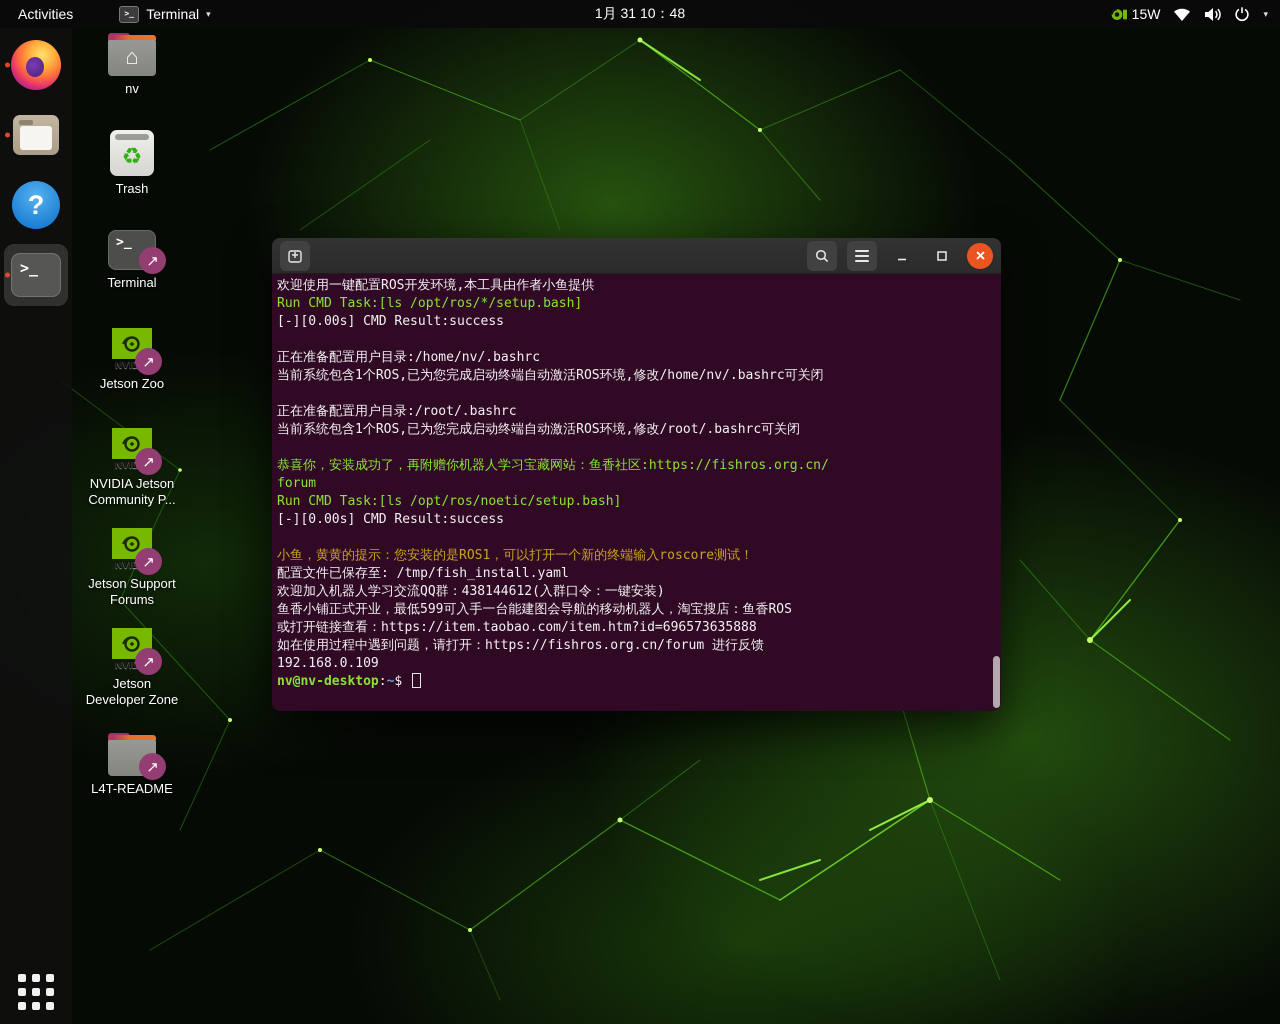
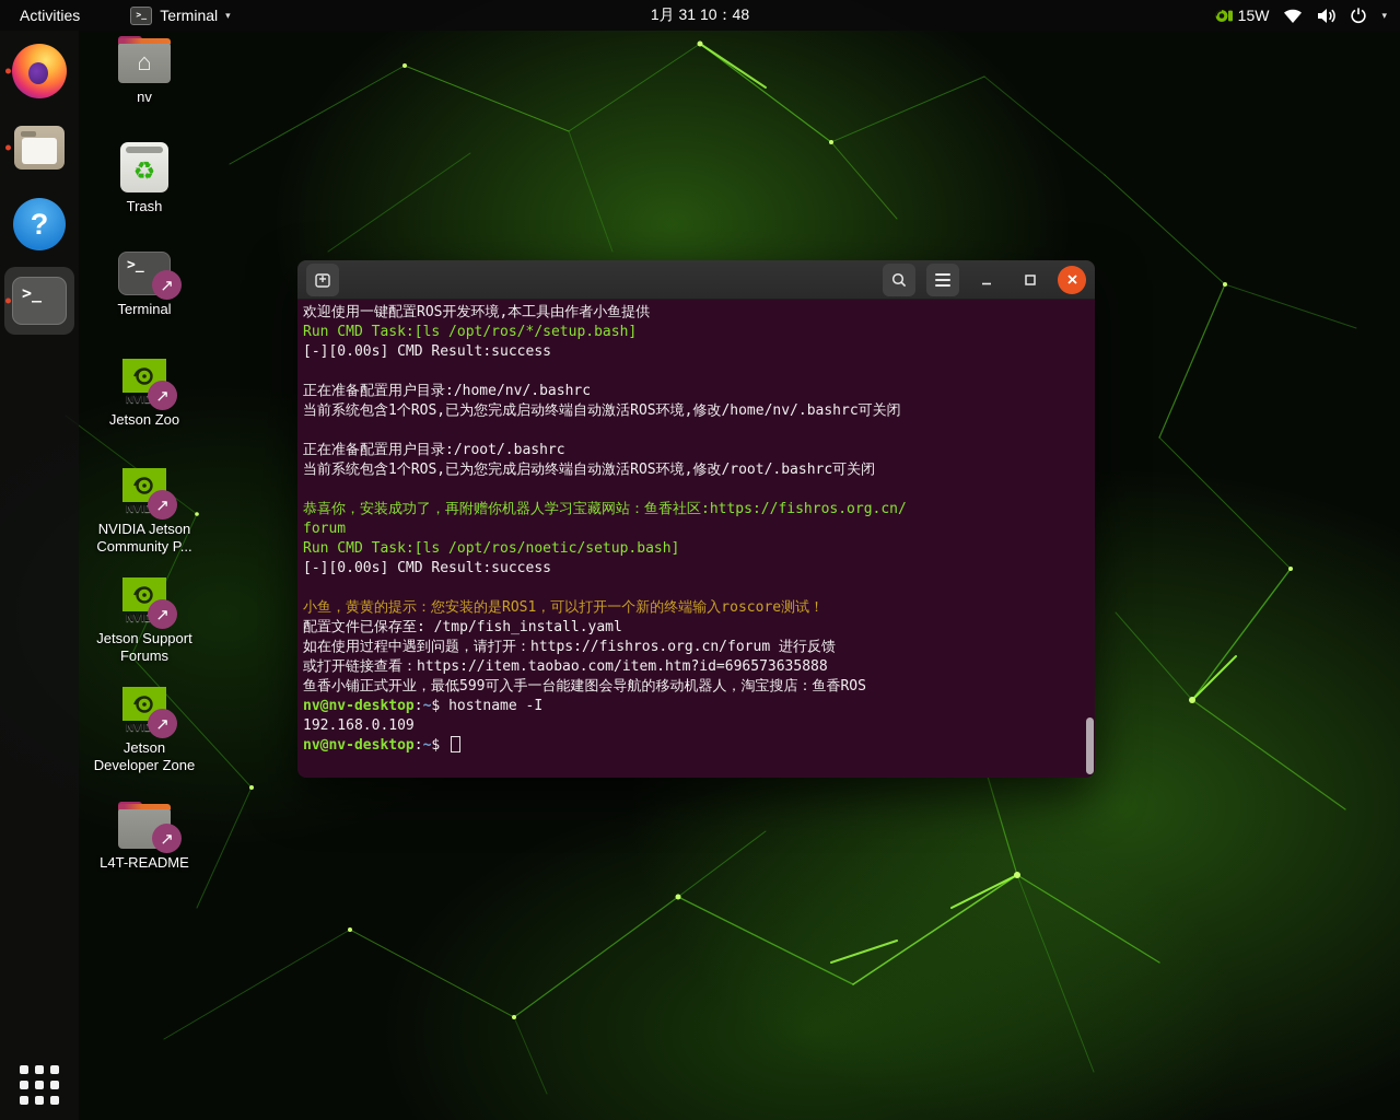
  Activities
  >_
  Terminal
  ▾
  1月 31 10：48
  15W
  ▾
  ?
  >_
  ⌂
  nv
  ♻
  Trash
  >_
  ↗
  Terminal
  ↗
  Jetson Zoo
  ↗
  NVIDIA Jetson Community P...
  ↗
  Jetson Support Forums
  ↗
  Jetson Developer Zone
  ↗
  L4T-README
  欢迎使用一键配置ROS开发环境,本工具由作者小鱼提供
  Run CMD Task:[ls /opt/ros/*/setup.bash]
  [-][0.00s] CMD Result:success
  正在准备配置用户目录:/home/nv/.bashrc
  当前系统包含1个ROS,已为您完成启动终端自动激活ROS环境,修改/home/nv/.bashrc可关闭
  正在准备配置用户目录:/root/.bashrc
  当前系统包含1个ROS,已为您完成启动终端自动激活ROS环境,修改/root/.bashrc可关闭
  恭喜你，安装成功了，再附赠你机器人学习宝藏网站：鱼香社区:https://fishros.org.cn/
  forum
  Run CMD Task:[ls /opt/ros/noetic/setup.bash]
  [-][0.00s] CMD Result:success
  小鱼，黄黄的提示：您安装的是ROS1，可以打开一个新的终端输入roscore测试！
  配置文件已保存至: /tmp/fish_install.yaml
- 欢迎加入机器人学习交流QQ群：438144612(入群口令：一键安装)
- 鱼香小铺正式开业，最低599可入手一台能建图会导航的移动机器人，淘宝搜店：鱼香ROS
+ 如在使用过程中遇到问题，请打开：https://fishros.org.cn/forum 进行反馈
  或打开链接查看：https://item.taobao.com/item.htm?id=696573635888
- 如在使用过程中遇到问题，请打开：https://fishros.org.cn/forum 进行反馈
+ 鱼香小铺正式开业，最低599可入手一台能建图会导航的移动机器人，淘宝搜店：鱼香ROS
+ nv@nv-desktop:~$ hostname -I
  192.168.0.109
  nv@nv-desktop:~$
